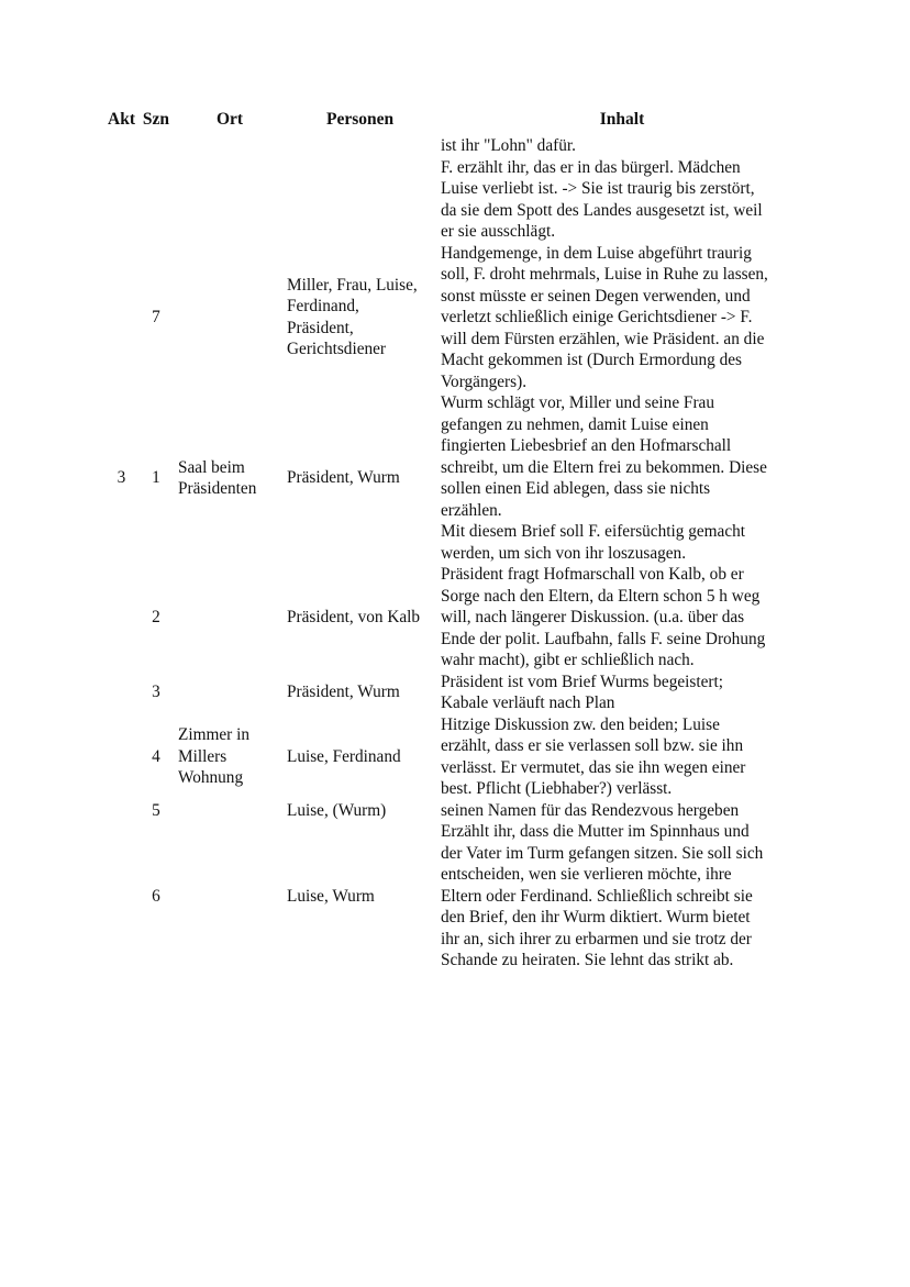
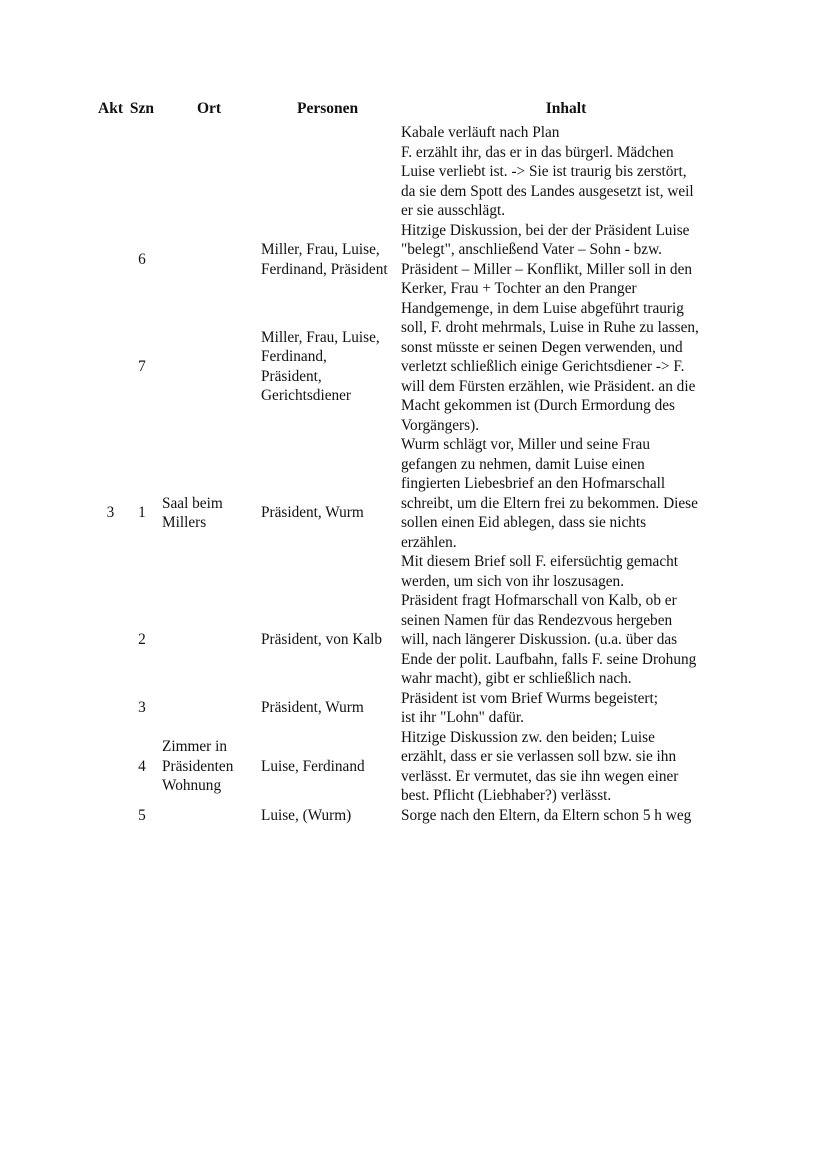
  Akt	Szn	Ort	Personen	Inhalt
- 				ist ihr "Lohn" dafür.F. erzählt ihr, das er in das bürgerl. MädchenLuise verliebt ist. -> Sie ist traurig bis zerstört,da sie dem Spott des Landes ausgesetzt ist, weiler sie ausschlägt.
+ 				Kabale verläuft nach PlanF. erzählt ihr, das er in das bürgerl. MädchenLuise verliebt ist. -> Sie ist traurig bis zerstört,da sie dem Spott des Landes ausgesetzt ist, weiler sie ausschlägt.
+ 	6		Miller, Frau, Luise,Ferdinand, Präsident	Hitzige Diskussion, bei der der Präsident Luise"belegt", anschließend Vater – Sohn - bzw.Präsident – Miller – Konflikt, Miller soll in denKerker, Frau + Tochter an den Pranger
  	7		Miller, Frau, Luise,Ferdinand,Präsident,Gerichtsdiener	Handgemenge, in dem Luise abgeführt traurigsoll, F. droht mehrmals, Luise in Ruhe zu lassen,sonst müsste er seinen Degen verwenden, undverletzt schließlich einige Gerichtsdiener -> F.will dem Fürsten erzählen, wie Präsident. an dieMacht gekommen ist (Durch Ermordung desVorgängers).
- 3	1	Saal beimPräsidenten	Präsident, Wurm	Wurm schlägt vor, Miller und seine Fraugefangen zu nehmen, damit Luise einenfingierten Liebesbrief an den Hofmarschallschreibt, um die Eltern frei zu bekommen. Diesesollen einen Eid ablegen, dass sie nichtserzählen.Mit diesem Brief soll F. eifersüchtig gemachtwerden, um sich von ihr loszusagen.
+ 3	1	Saal beimMillers	Präsident, Wurm	Wurm schlägt vor, Miller und seine Fraugefangen zu nehmen, damit Luise einenfingierten Liebesbrief an den Hofmarschallschreibt, um die Eltern frei zu bekommen. Diesesollen einen Eid ablegen, dass sie nichtserzählen.Mit diesem Brief soll F. eifersüchtig gemachtwerden, um sich von ihr loszusagen.
- 	2		Präsident, von Kalb	Präsident fragt Hofmarschall von Kalb, ob erSorge nach den Eltern, da Eltern schon 5 h wegwill, nach längerer Diskussion. (u.a. über dasEnde der polit. Laufbahn, falls F. seine Drohungwahr macht), gibt er schließlich nach.
+ 	2		Präsident, von Kalb	Präsident fragt Hofmarschall von Kalb, ob erseinen Namen für das Rendezvous hergebenwill, nach längerer Diskussion. (u.a. über dasEnde der polit. Laufbahn, falls F. seine Drohungwahr macht), gibt er schließlich nach.
- 	3		Präsident, Wurm	Präsident ist vom Brief Wurms begeistert;Kabale verläuft nach Plan
+ 	3		Präsident, Wurm	Präsident ist vom Brief Wurms begeistert;ist ihr "Lohn" dafür.
- 	4	Zimmer inMillersWohnung	Luise, Ferdinand	Hitzige Diskussion zw. den beiden; Luiseerzählt, dass er sie verlassen soll bzw. sie ihnverlässt. Er vermutet, das sie ihn wegen einerbest. Pflicht (Liebhaber?) verlässt.
+ 	4	Zimmer inPräsidentenWohnung	Luise, Ferdinand	Hitzige Diskussion zw. den beiden; Luiseerzählt, dass er sie verlassen soll bzw. sie ihnverlässt. Er vermutet, das sie ihn wegen einerbest. Pflicht (Liebhaber?) verlässt.
- 	5		Luise, (Wurm)	seinen Namen für das Rendezvous hergeben
+ 	5		Luise, (Wurm)	Sorge nach den Eltern, da Eltern schon 5 h weg
- 	6		Luise, Wurm	Erzählt ihr, dass die Mutter im Spinnhaus undder Vater im Turm gefangen sitzen. Sie soll sichentscheiden, wen sie verlieren möchte, ihreEltern oder Ferdinand. Schließlich schreibt sieden Brief, den ihr Wurm diktiert. Wurm bietetihr an, sich ihrer zu erbarmen und sie trotz derSchande zu heiraten. Sie lehnt das strikt ab.
